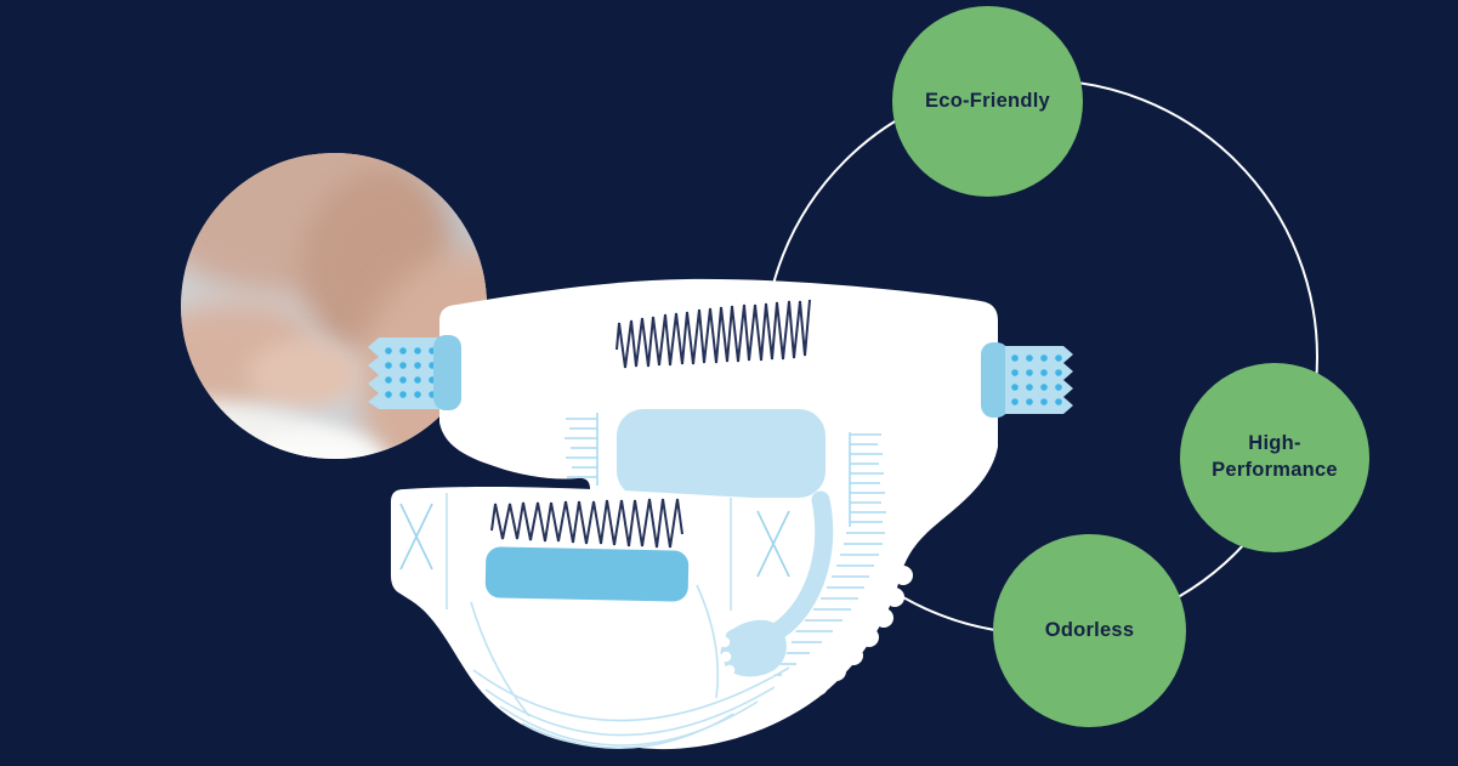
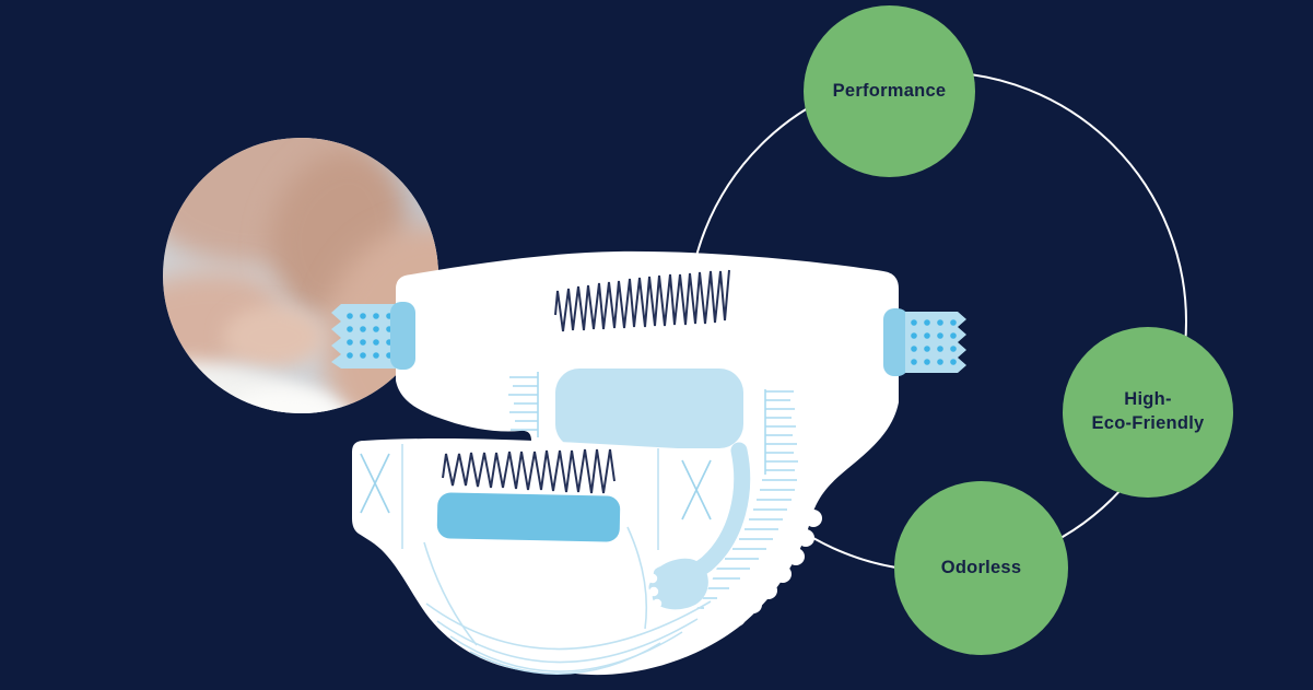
- Eco-Friendly
+ Performance
  High-
- Performance
+ Eco-Friendly
  Odorless
